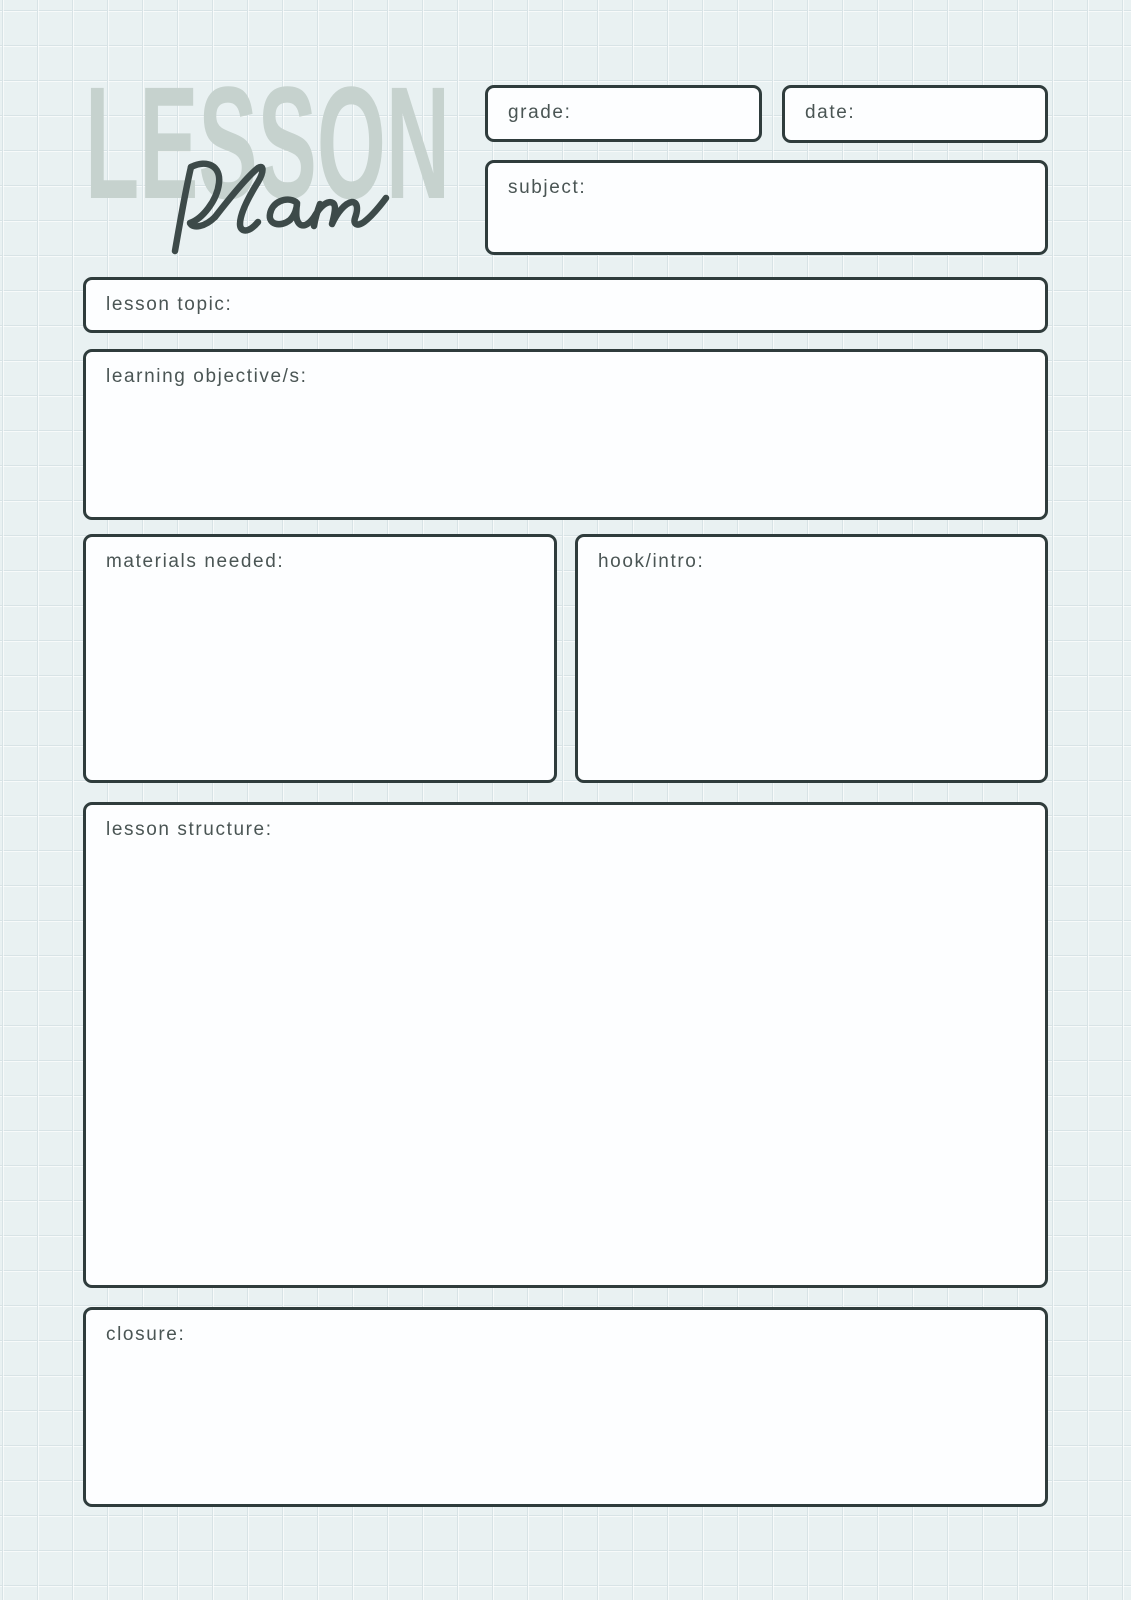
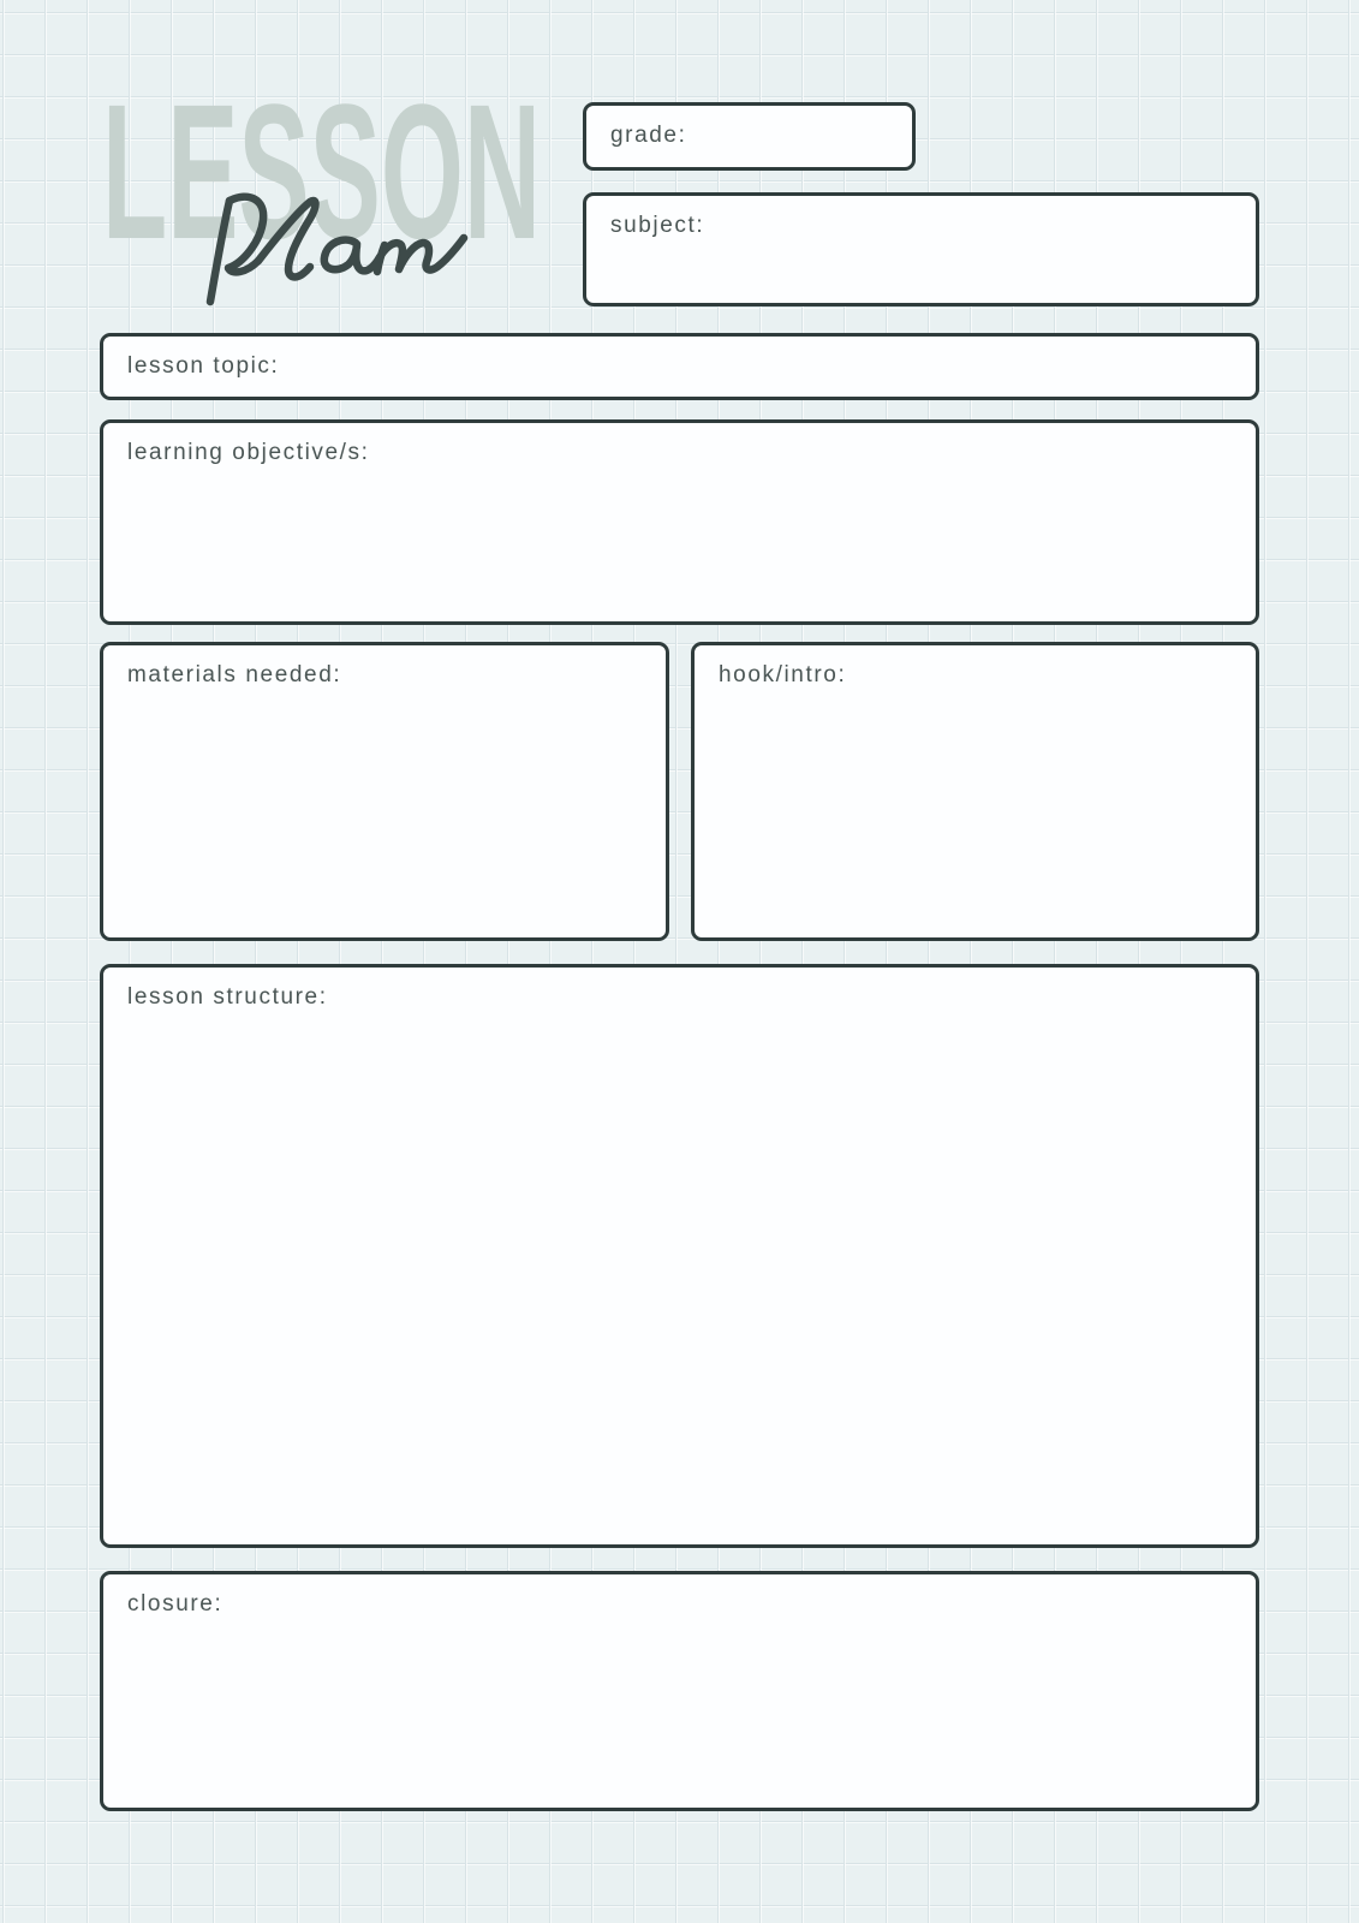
  LESSON
  grade:
- date:
  subject:
  lesson topic:
  learning objective/s:
  materials needed:
  hook/intro:
  lesson structure:
  closure:
